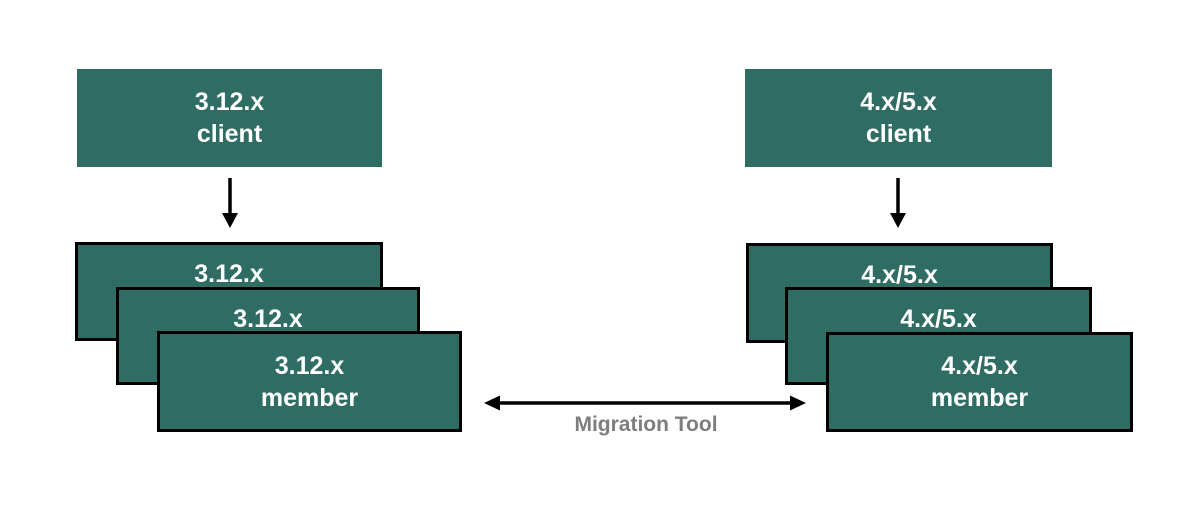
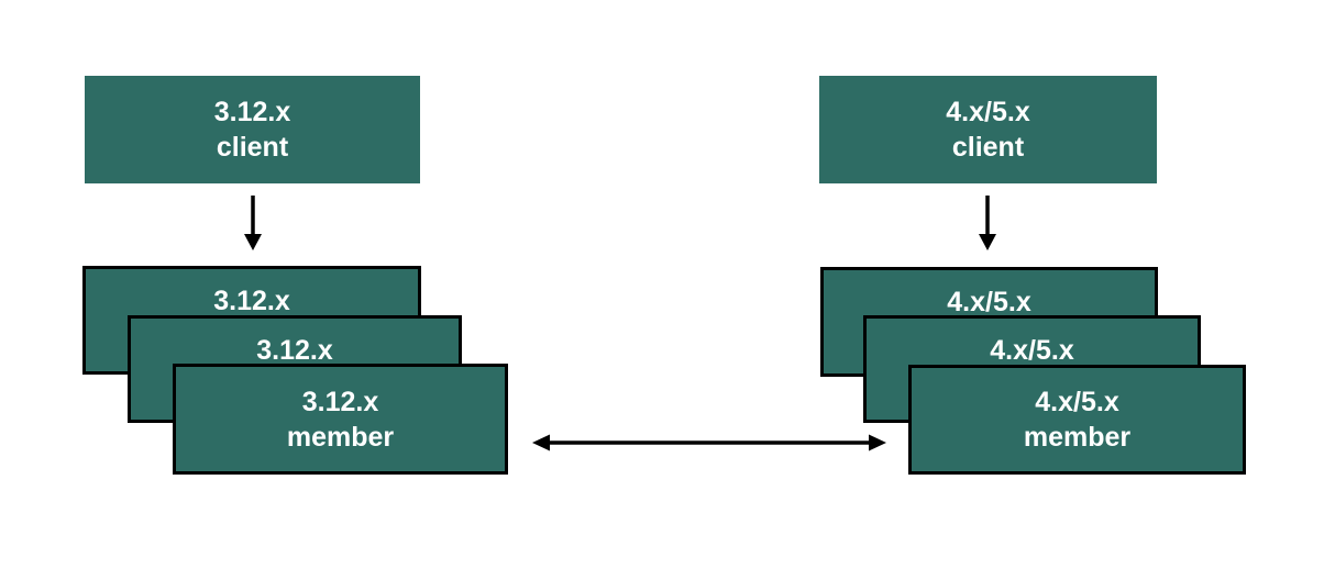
  3.12.x
  client
  3.12.x
  3.12.x
  3.12.x
  member
  4.x/5.x
  client
  4.x/5.x
  4.x/5.x
  4.x/5.x
  member
- Migration Tool
